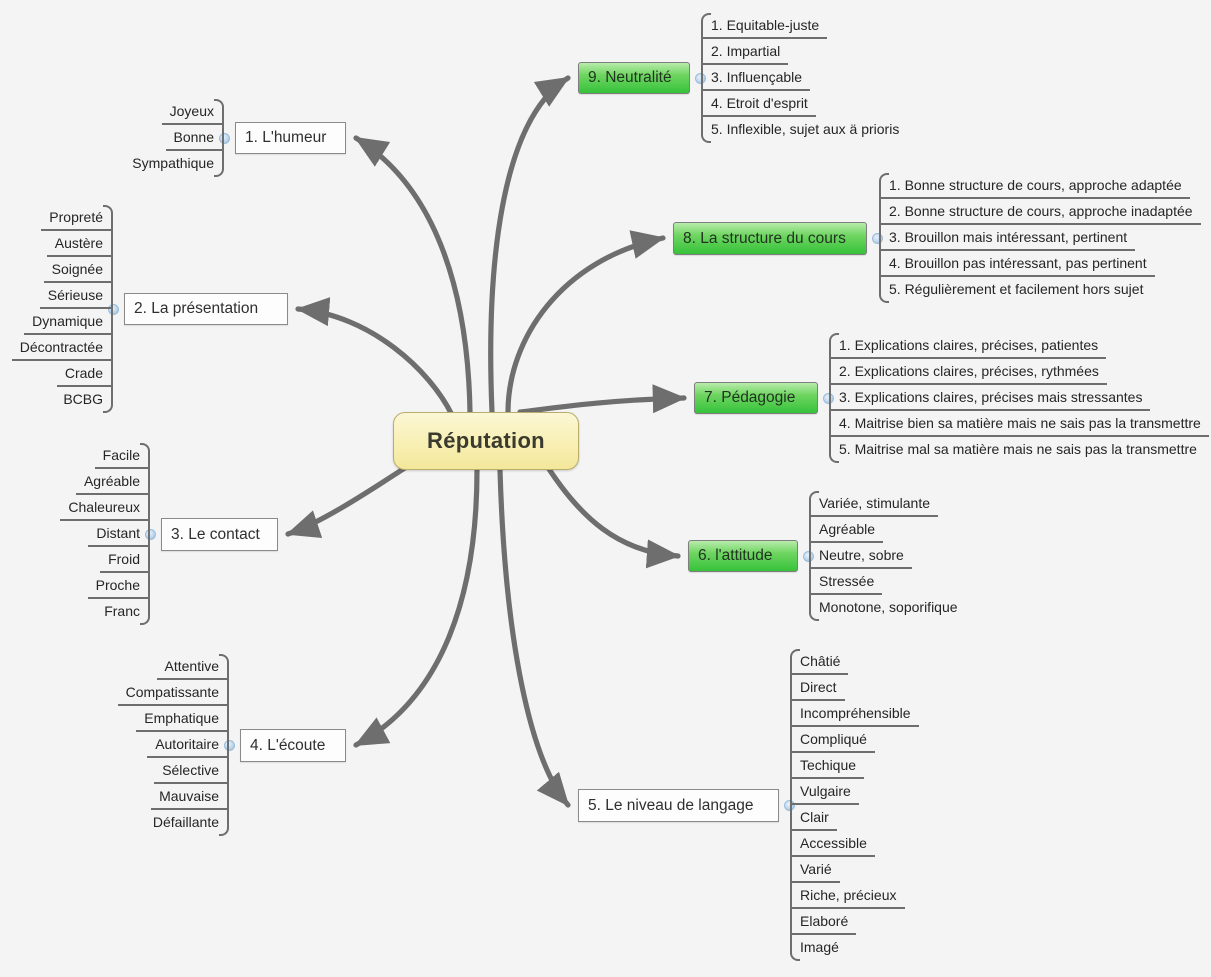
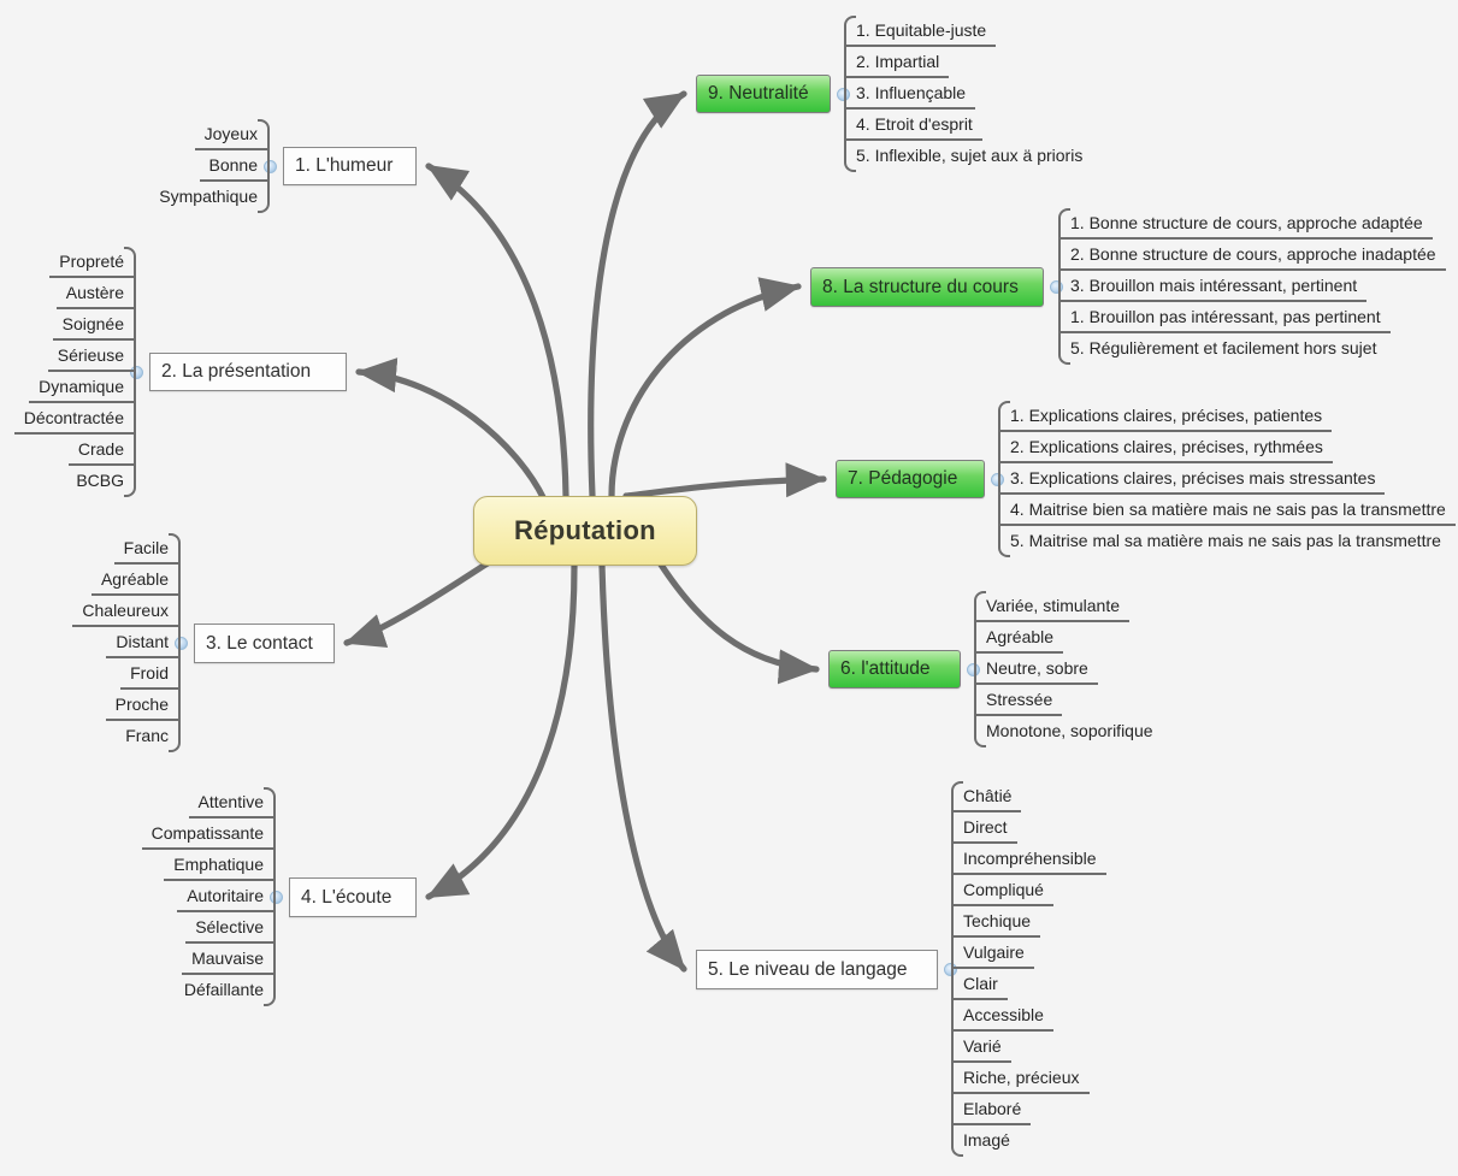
  Réputation
  1. L'humeur
  Joyeux
  Bonne
  Sympathique
  2. La présentation
  Propreté
  Austère
  Soignée
  Sérieuse
  Dynamique
  Décontractée
  Crade
  BCBG
  3. Le contact
  Facile
  Agréable
  Chaleureux
  Distant
  Froid
  Proche
  Franc
  4. L'écoute
  Attentive
  Compatissante
  Emphatique
  Autoritaire
  Sélective
  Mauvaise
  Défaillante
  5. Le niveau de langage
  Châtié
  Direct
  Incompréhensible
  Compliqué
  Techique
  Vulgaire
  Clair
  Accessible
  Varié
  Riche, précieux
  Elaboré
  Imagé
  6. l'attitude
  Variée, stimulante
  Agréable
  Neutre, sobre
  Stressée
  Monotone, soporifique
  7. Pédagogie
  1. Explications claires, précises, patientes
  2. Explications claires, précises, rythmées
  3. Explications claires, précises mais stressantes
  4. Maitrise bien sa matière mais ne sais pas la transmettre
  5. Maitrise mal sa matière mais ne sais pas la transmettre
  8. La structure du cours
  1. Bonne structure de cours, approche adaptée
  2. Bonne structure de cours, approche inadaptée
  3. Brouillon mais intéressant, pertinent
- 4. Brouillon pas intéressant, pas pertinent
+ 1. Brouillon pas intéressant, pas pertinent
  5. Régulièrement et facilement hors sujet
  9. Neutralité
  1. Equitable-juste
  2. Impartial
  3. Influençable
  4. Etroit d'esprit
  5. Inflexible, sujet aux ä prioris
